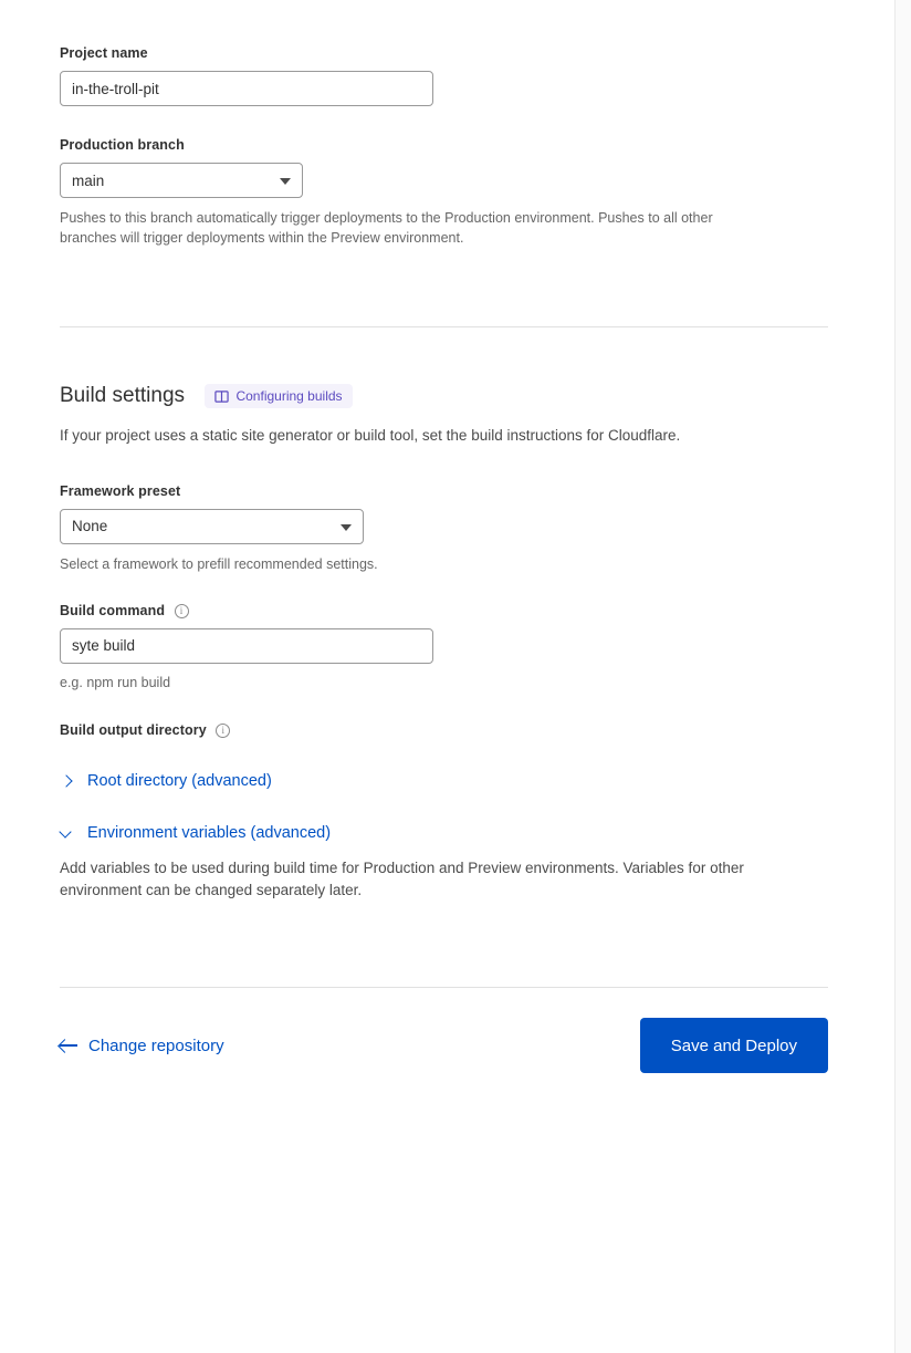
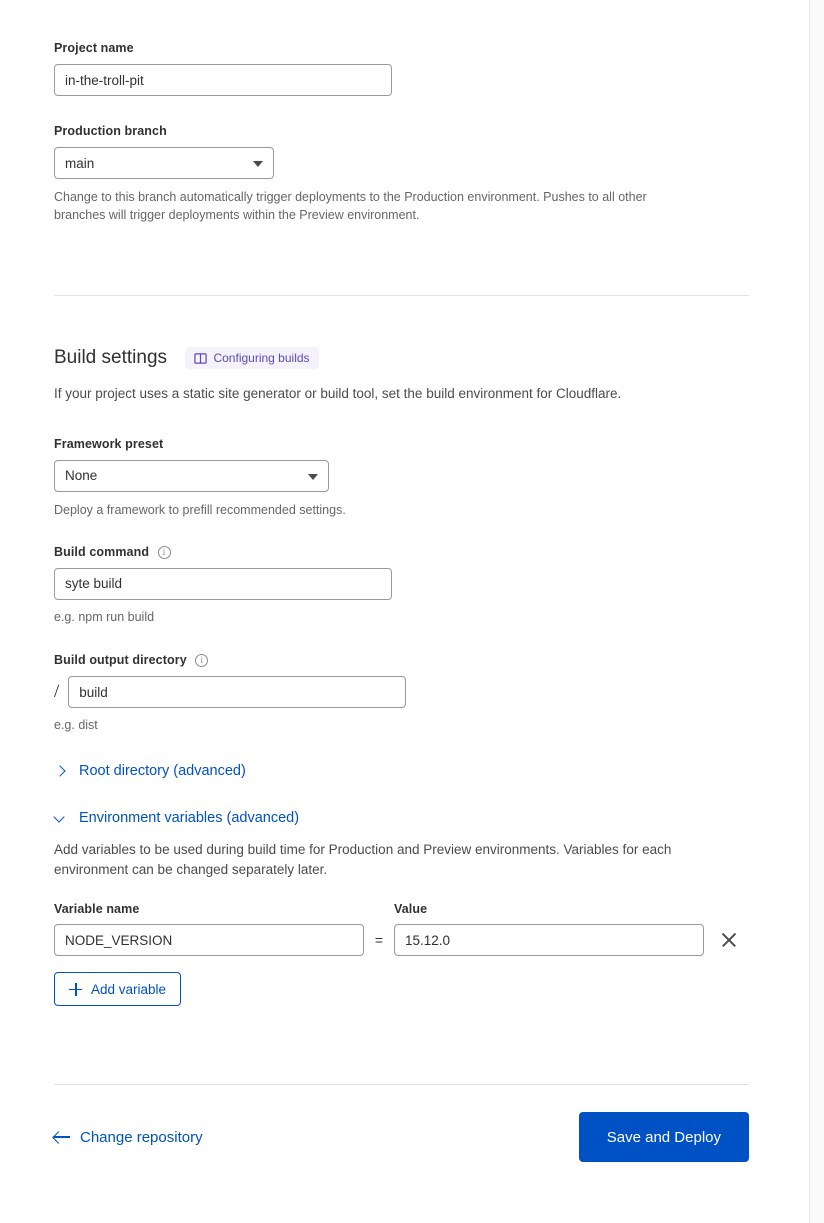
  Project name
  in-the-troll-pit
  Production branch
  main
- Pushes to this branch automatically trigger deployments to the Production environment. Pushes to all other branches will trigger deployments within the Preview environment.
+ Change to this branch automatically trigger deployments to the Production environment. Pushes to all other branches will trigger deployments within the Preview environment.
  Build settings
  Configuring builds
- If your project uses a static site generator or build tool, set the build instructions for Cloudflare.
+ If your project uses a static site generator or build tool, set the build environment for Cloudflare.
  Framework preset
  None
- Select a framework to prefill recommended settings.
+ Deploy a framework to prefill recommended settings.
  Build command i
  syte build
  e.g. npm run build
  Build output directory i
+ /
+ build
+ e.g. dist
  Root directory (advanced)
  Environment variables (advanced)
- Add variables to be used during build time for Production and Preview environments. Variables for other environment can be changed separately later.
+ Add variables to be used during build time for Production and Preview environments. Variables for each environment can be changed separately later.
+ Variable name
+ Value
+ NODE_VERSION
+ =
+ 15.12.0
+ Add variable
  Change repository
  Save and Deploy
